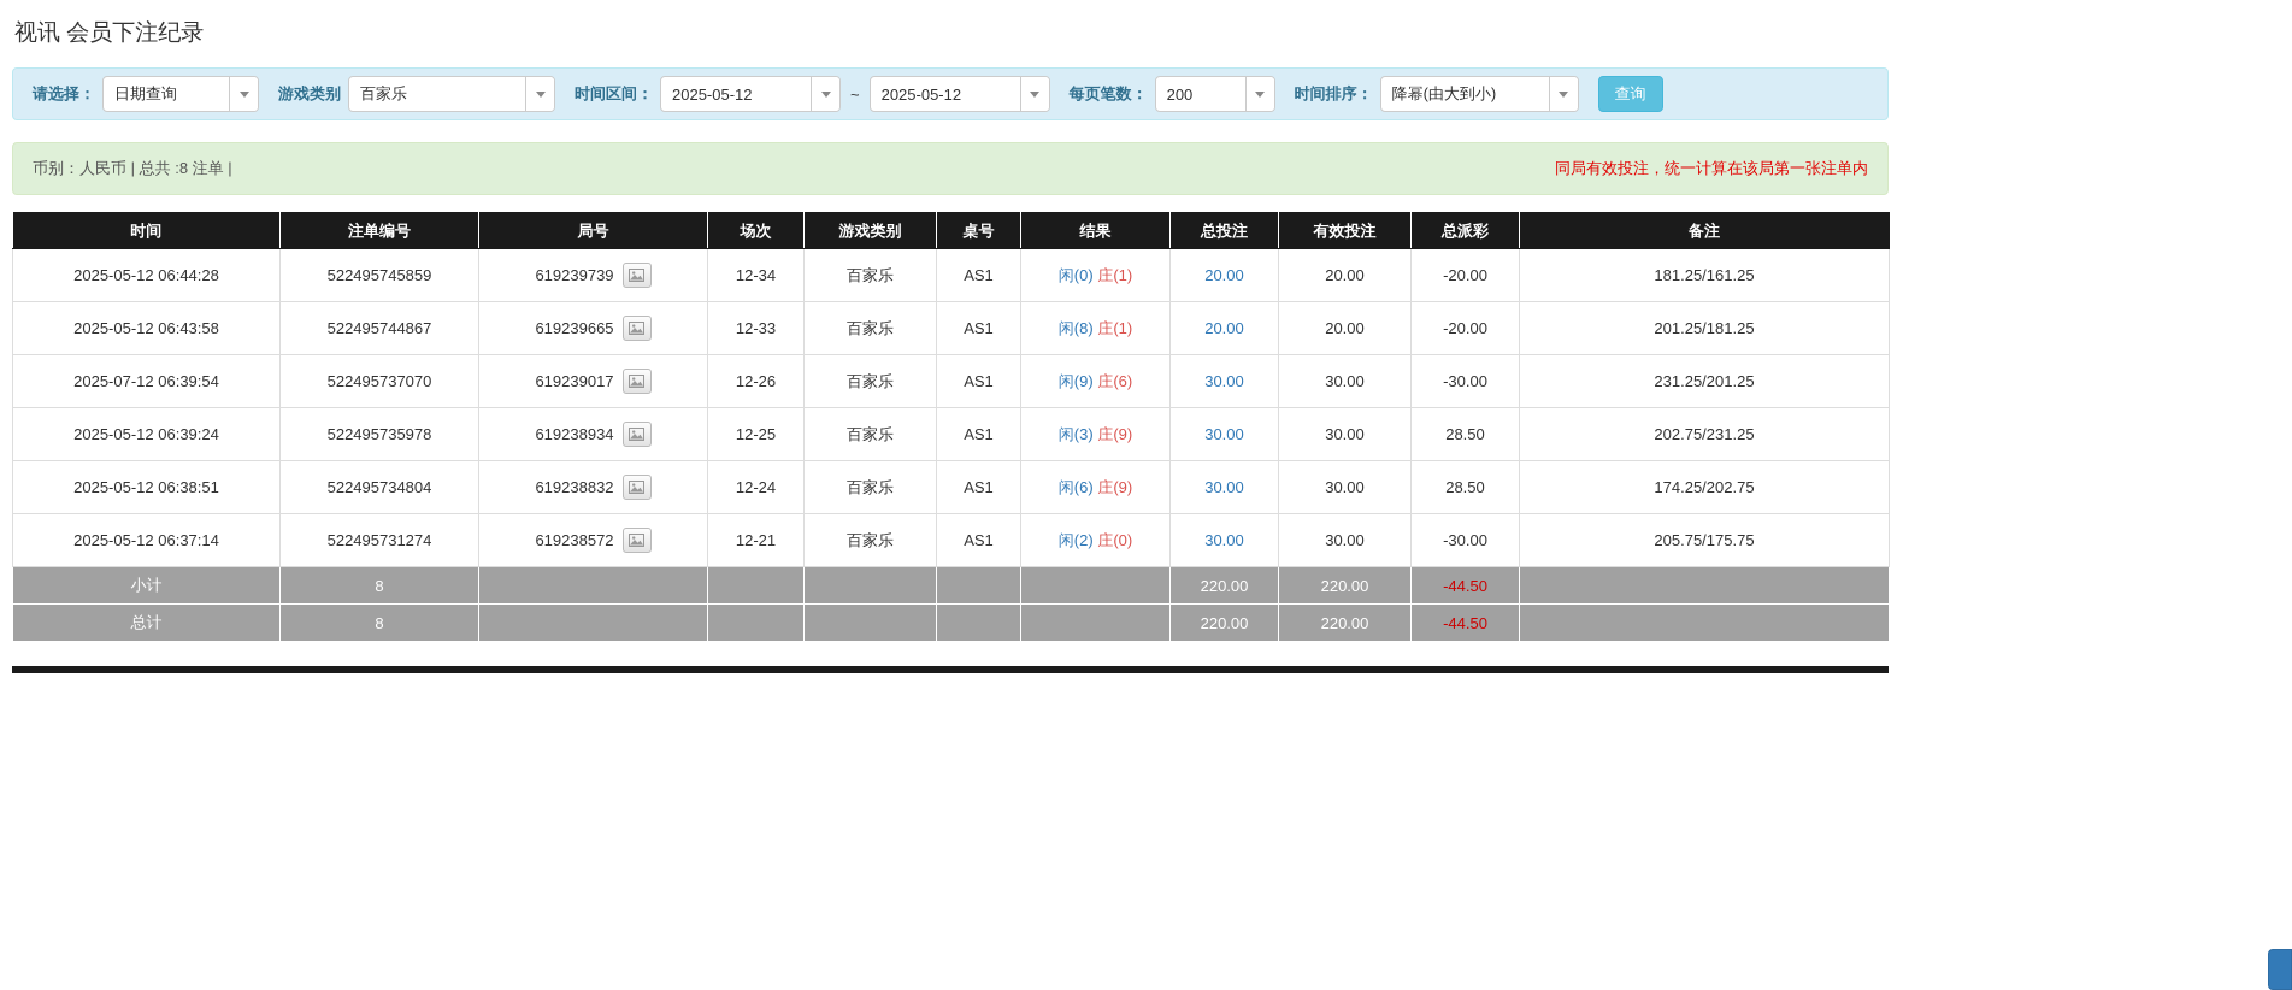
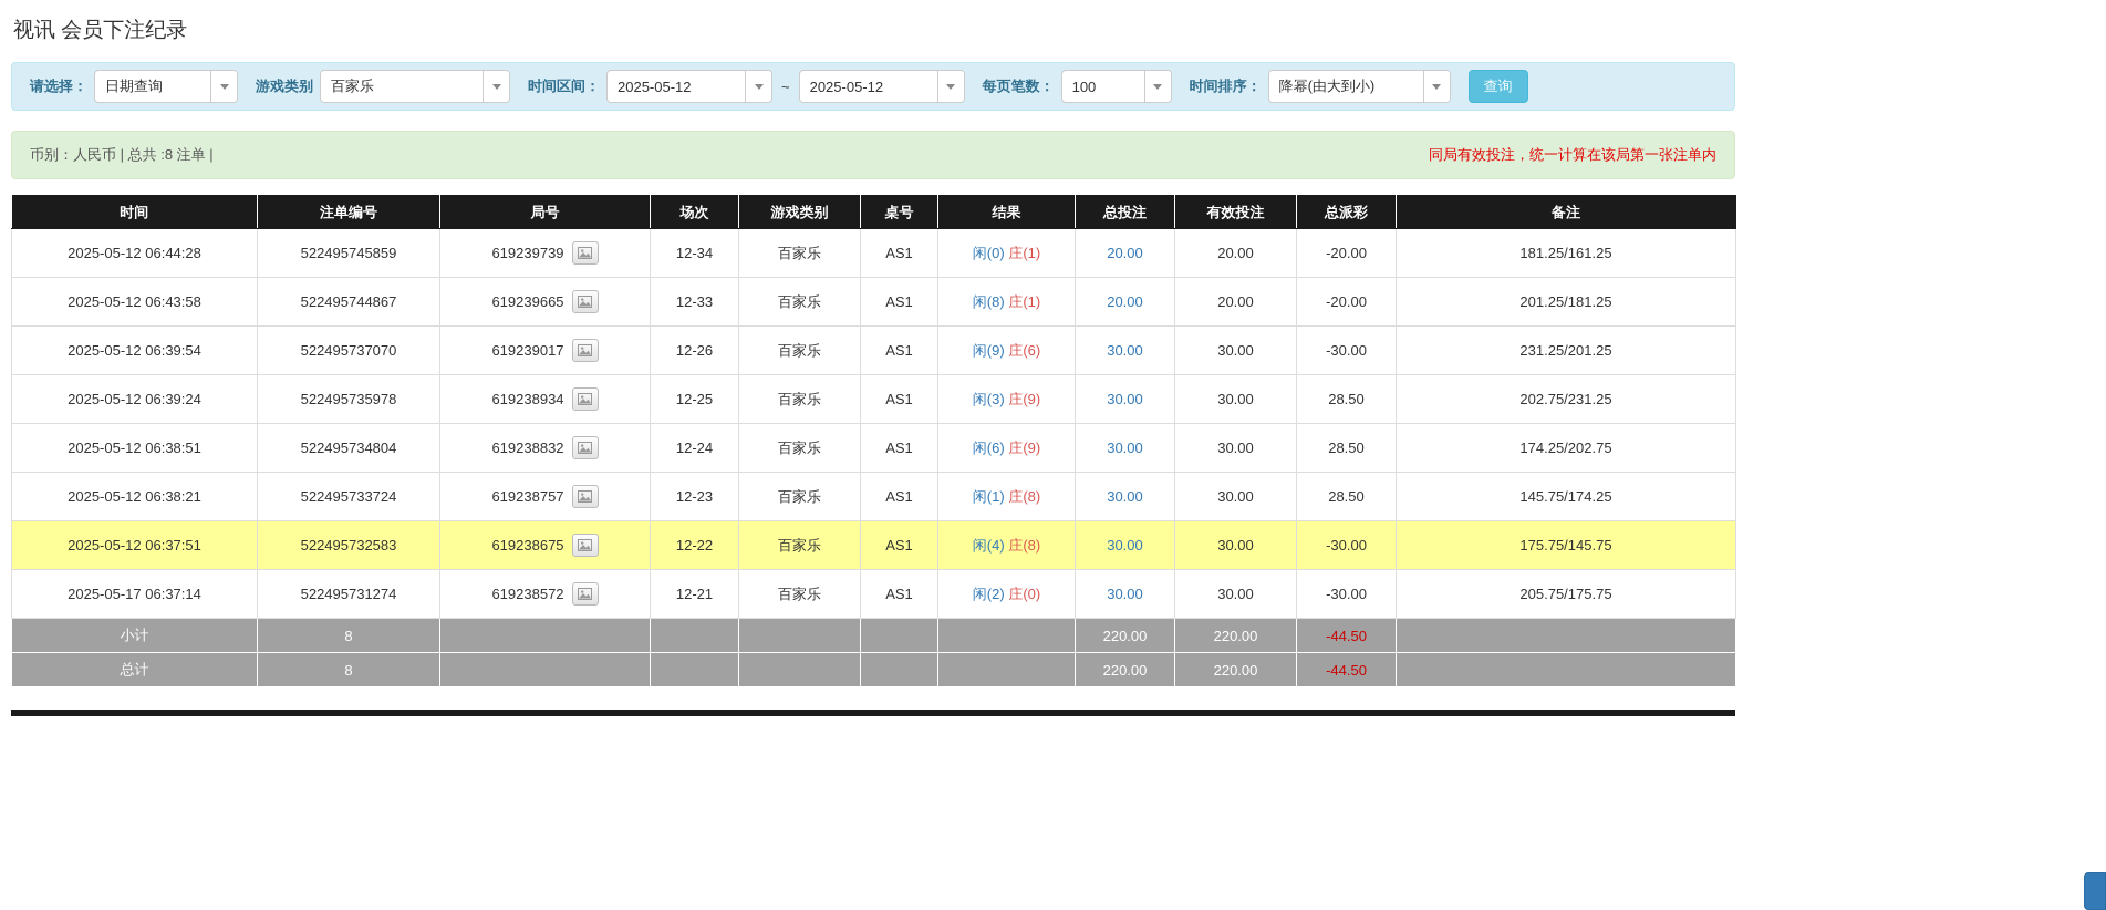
  视讯 会员下注纪录
  请选择：
  日期查询
  游戏类别
  百家乐
  时间区间：
  2025-05-12
  ~
  2025-05-12
  每页笔数：
- 200
+ 100
  时间排序：
  降幂(由大到小)
  查询
  币别：人民币 | 总共 :8 注单 |
  同局有效投注，统一计算在该局第一张注单内
  时间	注单编号	局号	场次	游戏类别	桌号	结果	总投注	有效投注	总派彩	备注
  2025-05-12 06:44:28	522495745859	619239739	12-34	百家乐	AS1	闲(0) 庄(1)	20.00	20.00	-20.00	181.25/161.25
  2025-05-12 06:43:58	522495744867	619239665	12-33	百家乐	AS1	闲(8) 庄(1)	20.00	20.00	-20.00	201.25/181.25
- 2025-07-12 06:39:54	522495737070	619239017	12-26	百家乐	AS1	闲(9) 庄(6)	30.00	30.00	-30.00	231.25/201.25
+ 2025-05-12 06:39:54	522495737070	619239017	12-26	百家乐	AS1	闲(9) 庄(6)	30.00	30.00	-30.00	231.25/201.25
  2025-05-12 06:39:24	522495735978	619238934	12-25	百家乐	AS1	闲(3) 庄(9)	30.00	30.00	28.50	202.75/231.25
  2025-05-12 06:38:51	522495734804	619238832	12-24	百家乐	AS1	闲(6) 庄(9)	30.00	30.00	28.50	174.25/202.75
+ 2025-05-12 06:38:21	522495733724	619238757	12-23	百家乐	AS1	闲(1) 庄(8)	30.00	30.00	28.50	145.75/174.25
+ 2025-05-12 06:37:51	522495732583	619238675	12-22	百家乐	AS1	闲(4) 庄(8)	30.00	30.00	-30.00	175.75/145.75
- 2025-05-12 06:37:14	522495731274	619238572	12-21	百家乐	AS1	闲(2) 庄(0)	30.00	30.00	-30.00	205.75/175.75
+ 2025-05-17 06:37:14	522495731274	619238572	12-21	百家乐	AS1	闲(2) 庄(0)	30.00	30.00	-30.00	205.75/175.75
  小计	8						220.00	220.00	-44.50
  总计	8						220.00	220.00	-44.50
